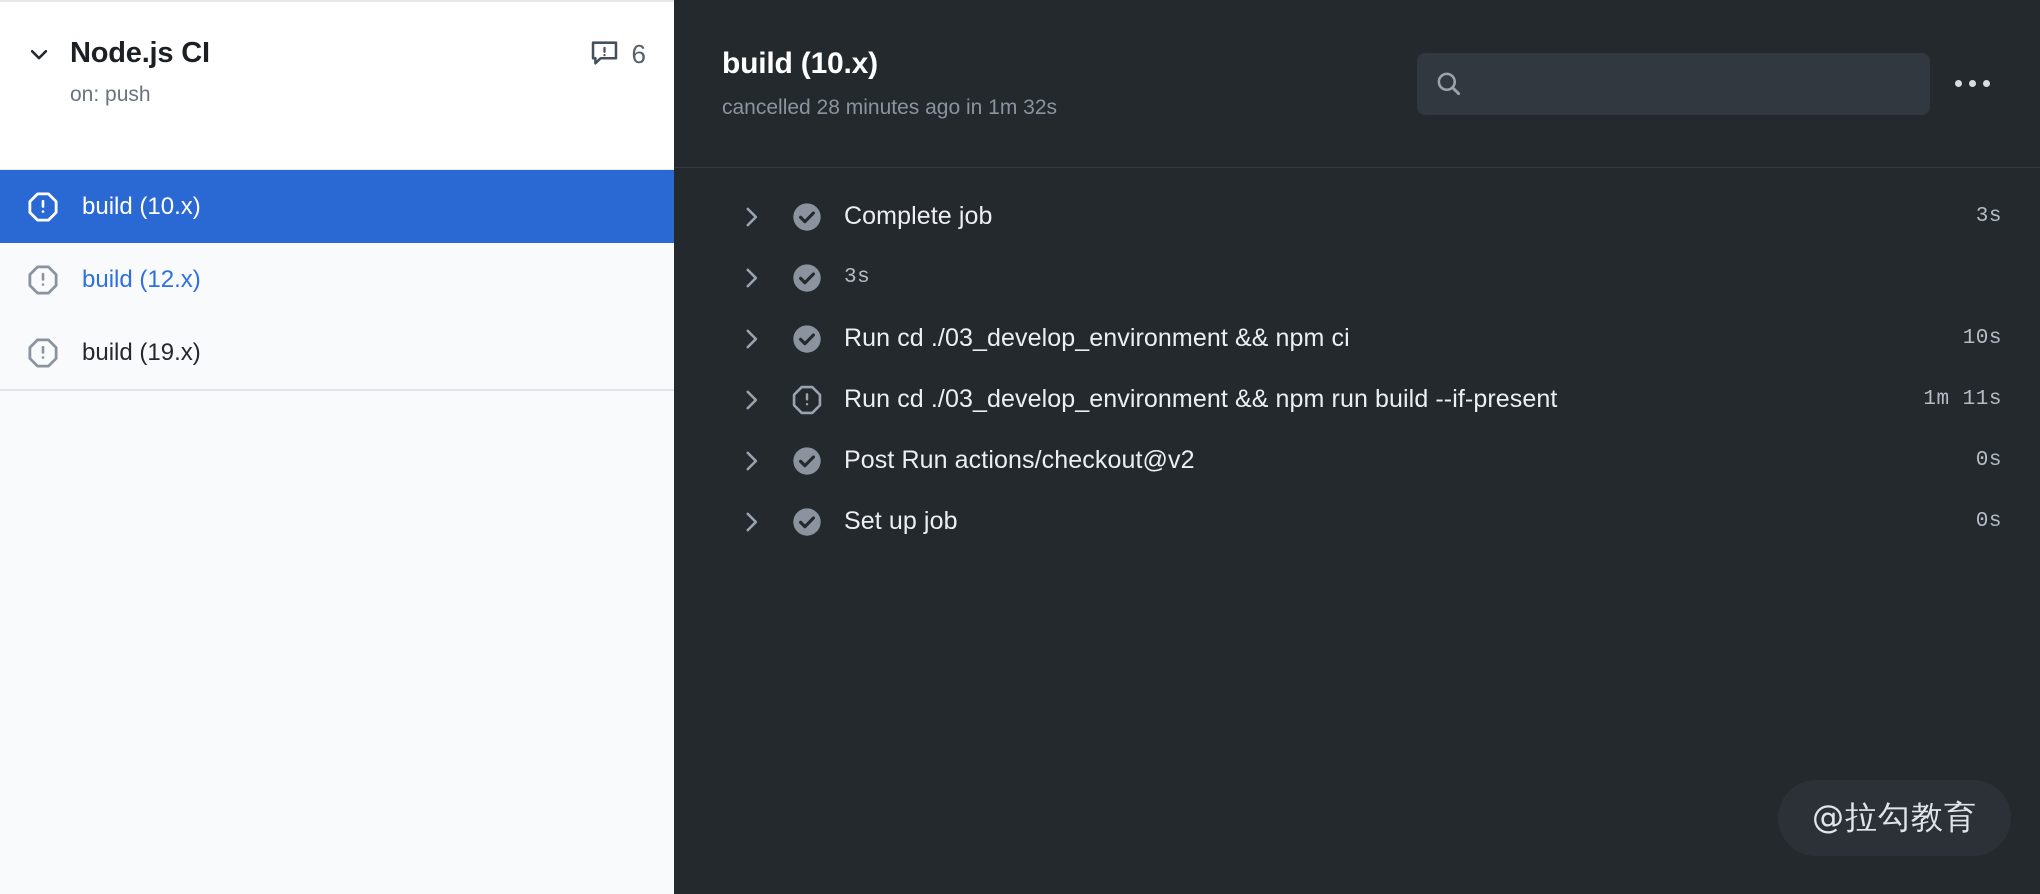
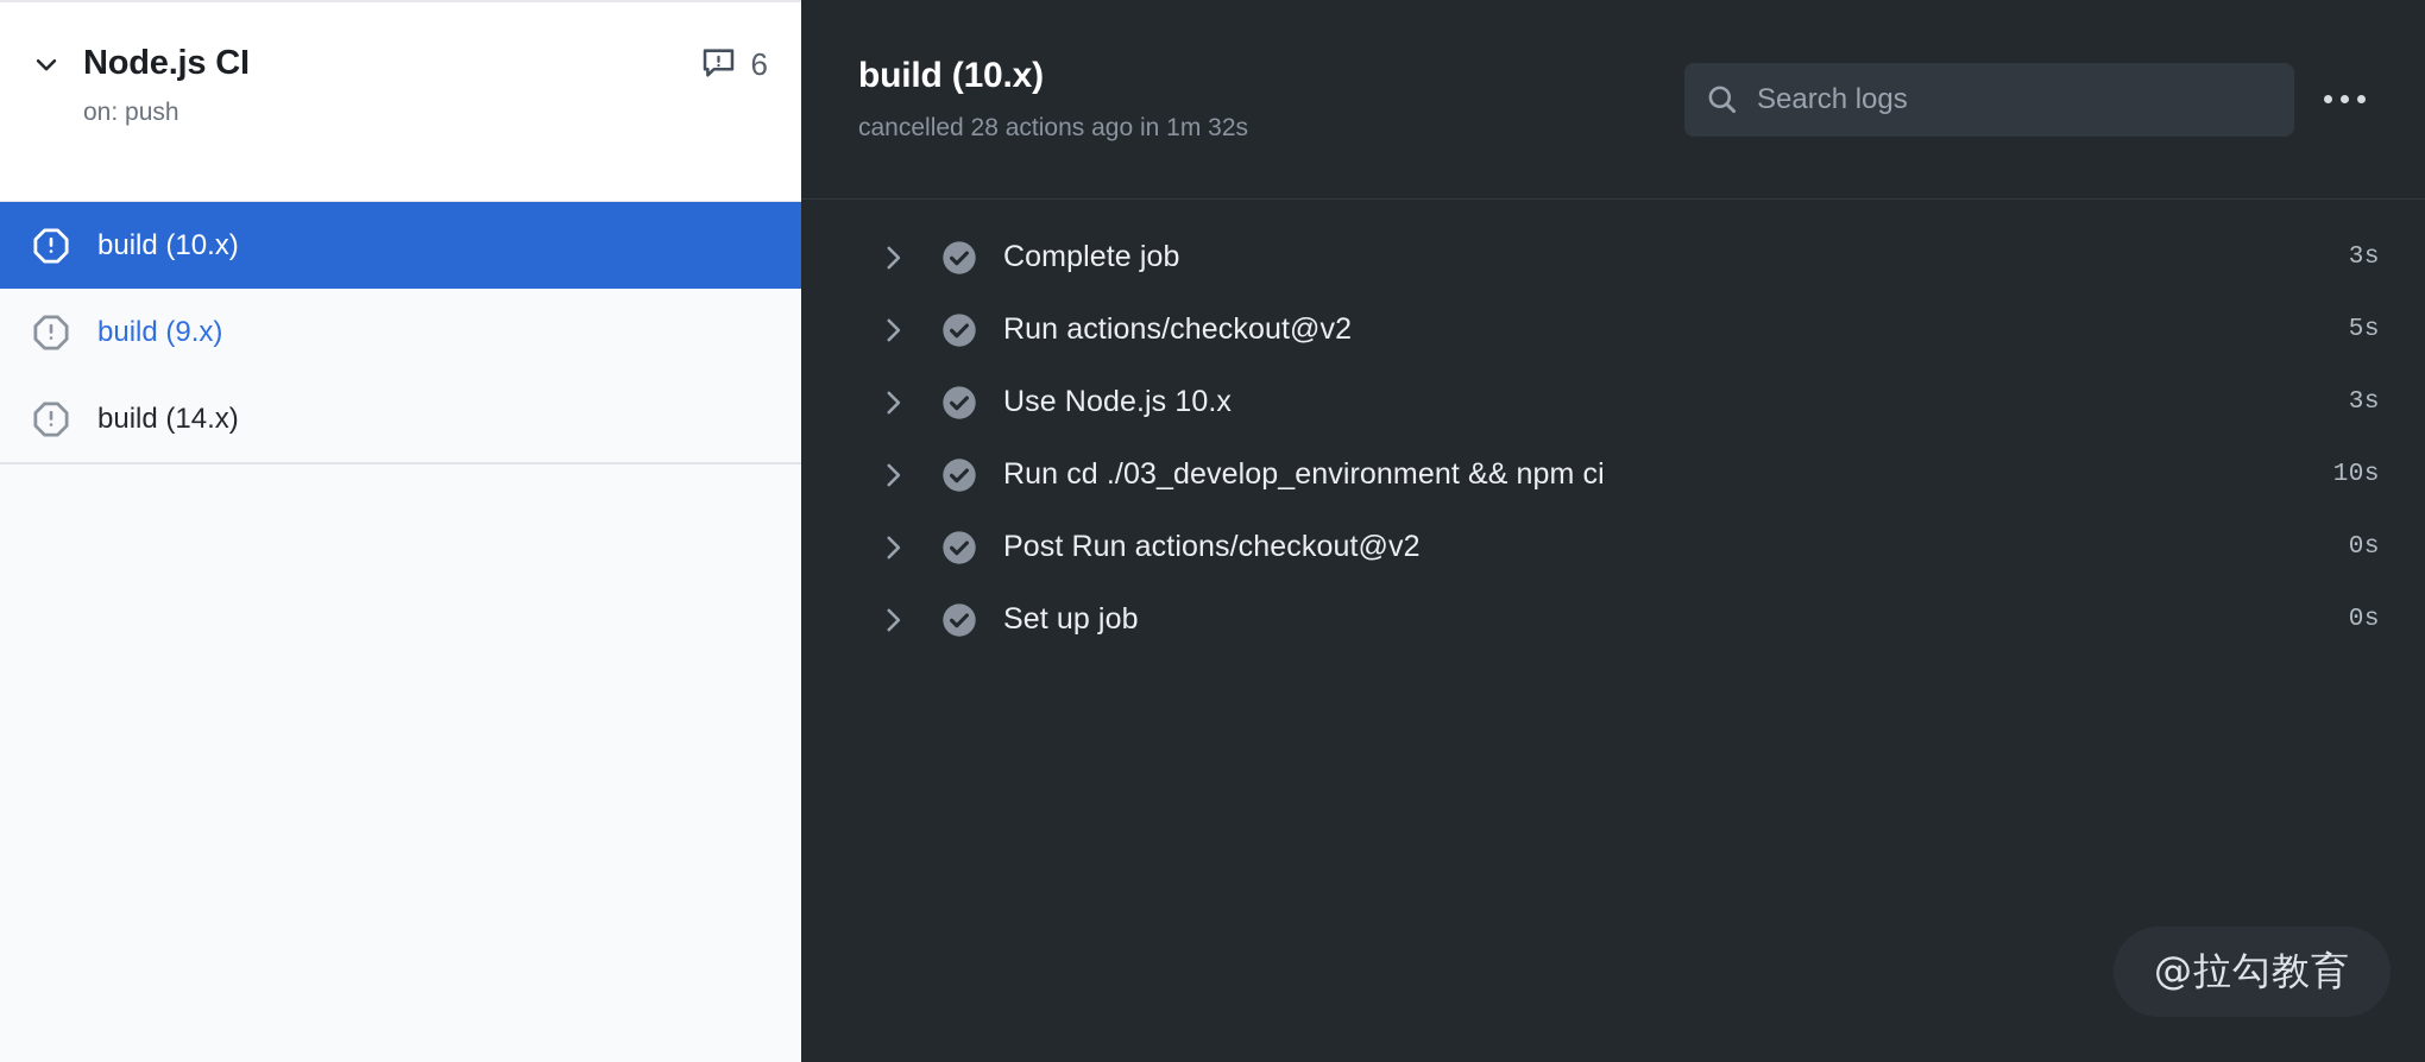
  Node.js CI
  6
  on: push
  build (10.x)
- build (12.x)
+ build (9.x)
- build (19.x)
+ build (14.x)
  build (10.x)
- cancelled 28 minutes ago in 1m 32s
+ cancelled 28 actions ago in 1m 32s
+ Search logs
  Complete job
  3s
+ Run actions/checkout@v2
+ 5s
+ Use Node.js 10.x
  3s
  Run cd ./03_develop_environment && npm ci
  10s
- Run cd ./03_develop_environment && npm run build --if-present
- 1m 11s
  Post Run actions/checkout@v2
  0s
  Set up job
  0s
  @拉勾教育
